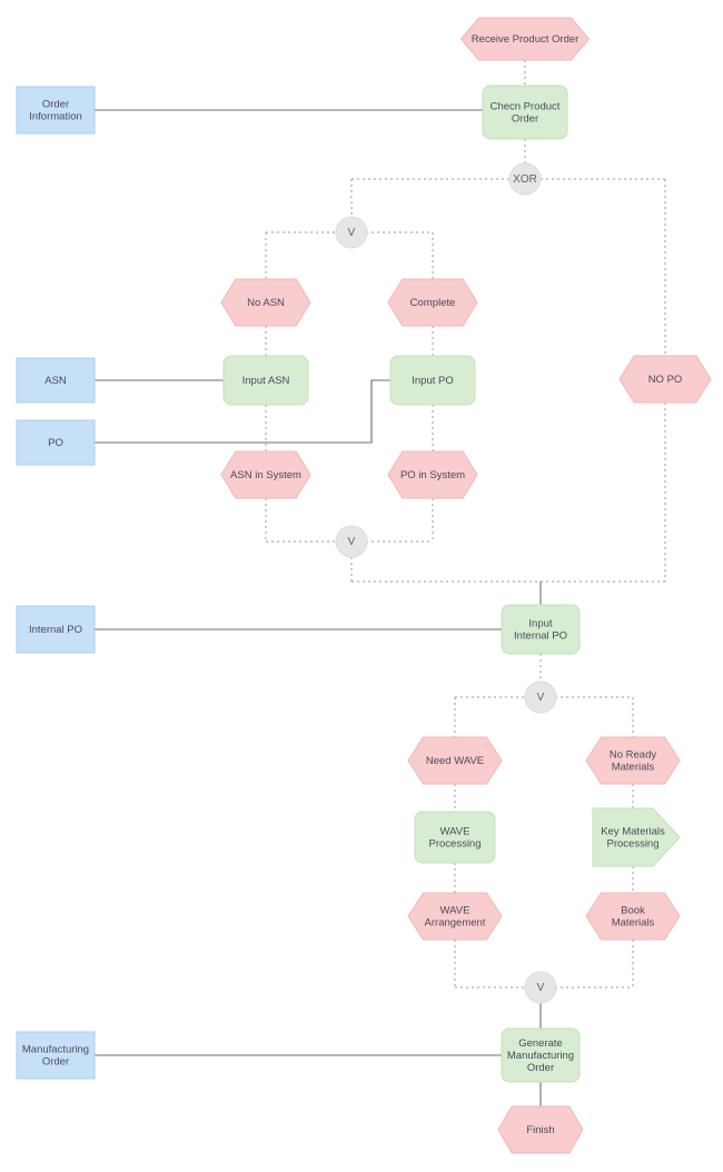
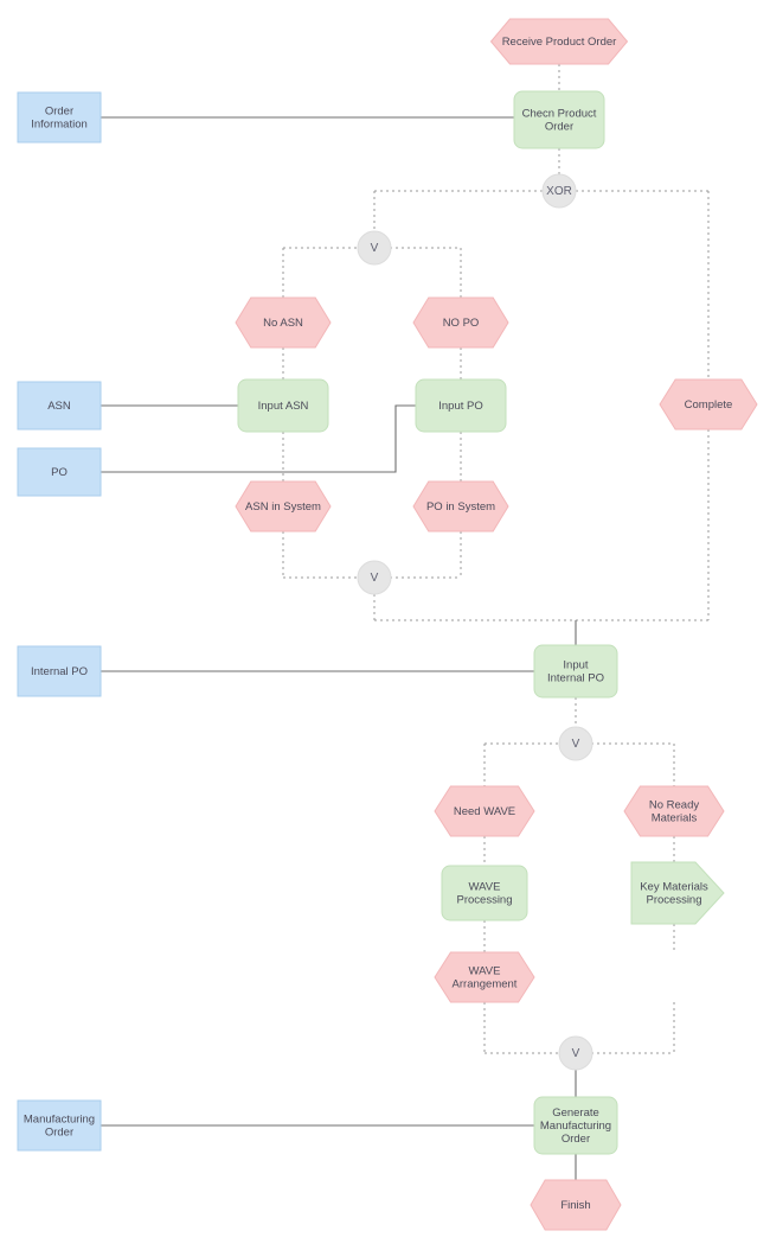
  Order Information
  ASN
  PO
  Internal PO
  Manufacturing Order
  Checn Product Order
  Input ASN
  Input PO
  Input Internal PO
  WAVE Processing
  Key Materials Processing
  Generate Manufacturing Order
  Receive Product Order
  No ASN
- Complete
+ NO PO
  ASN in System
  PO in System
- NO PO
+ Complete
  Need WAVE
  No Ready Materials
  WAVE Arrangement
- Book Materials
  Finish
  XOR
  V
  V
  V
  V
